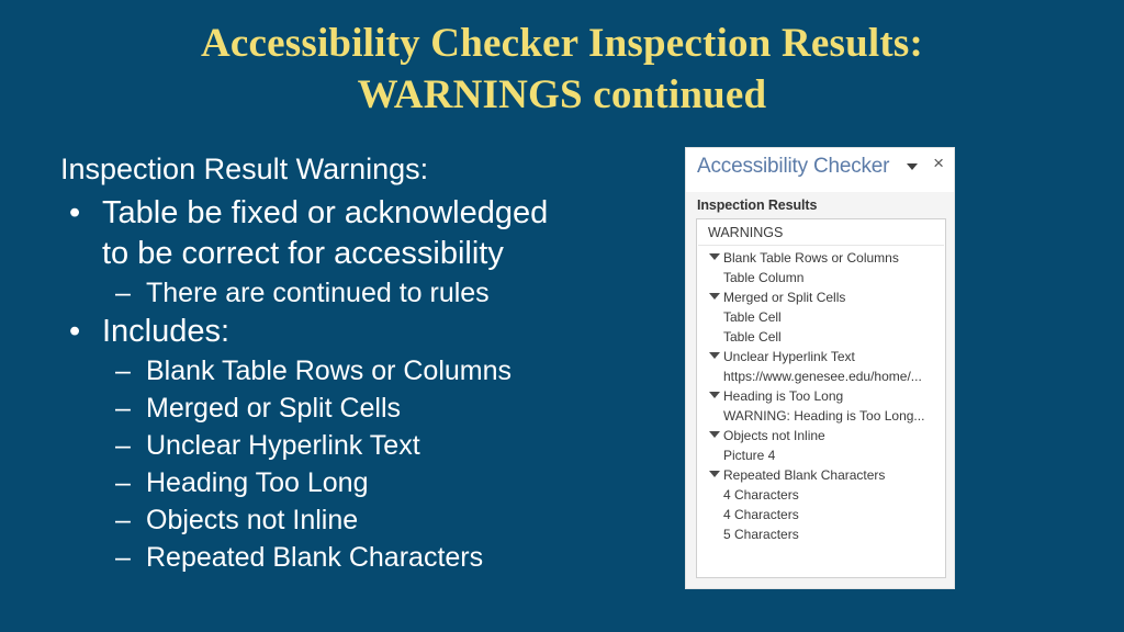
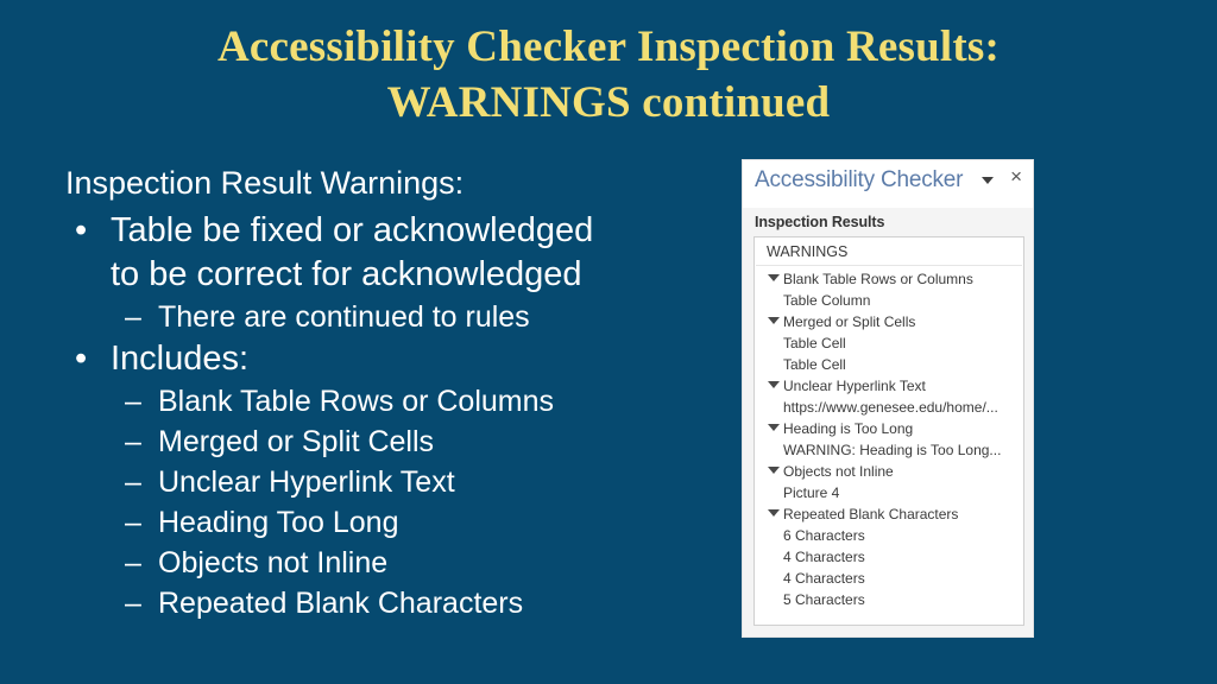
  Accessibility Checker Inspection Results:
  WARNINGS continued
  Inspection Result Warnings:
  •
  Table be fixed or acknowledged
- to be correct for accessibility
+ to be correct for acknowledged
  –
  There are continued to rules
  •
  Includes:
  –
  Blank Table Rows or Columns
  –
  Merged or Split Cells
  –
  Unclear Hyperlink Text
  –
  Heading Too Long
  –
  Objects not Inline
  –
  Repeated Blank Characters
  Accessibility Checker
  ×
  Inspection Results
  WARNINGS
  Blank Table Rows or Columns
  Table Column
  Merged or Split Cells
  Table Cell
  Table Cell
  Unclear Hyperlink Text
  https://www.genesee.edu/home/...
  Heading is Too Long
  WARNING: Heading is Too Long...
  Objects not Inline
  Picture 4
  Repeated Blank Characters
+ 6 Characters
  4 Characters
  4 Characters
  5 Characters
